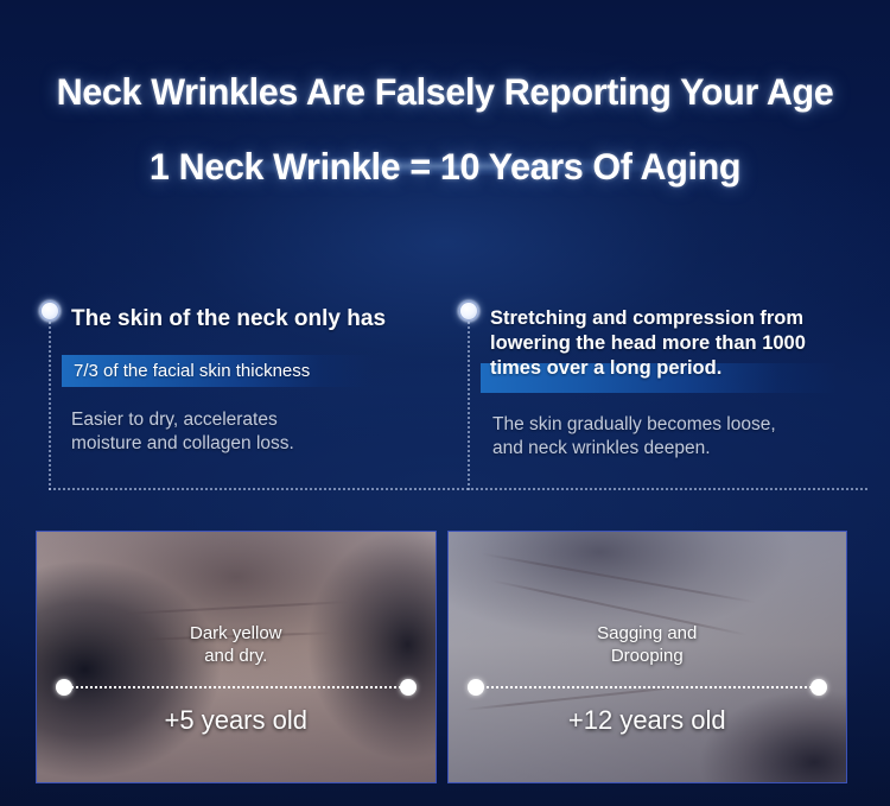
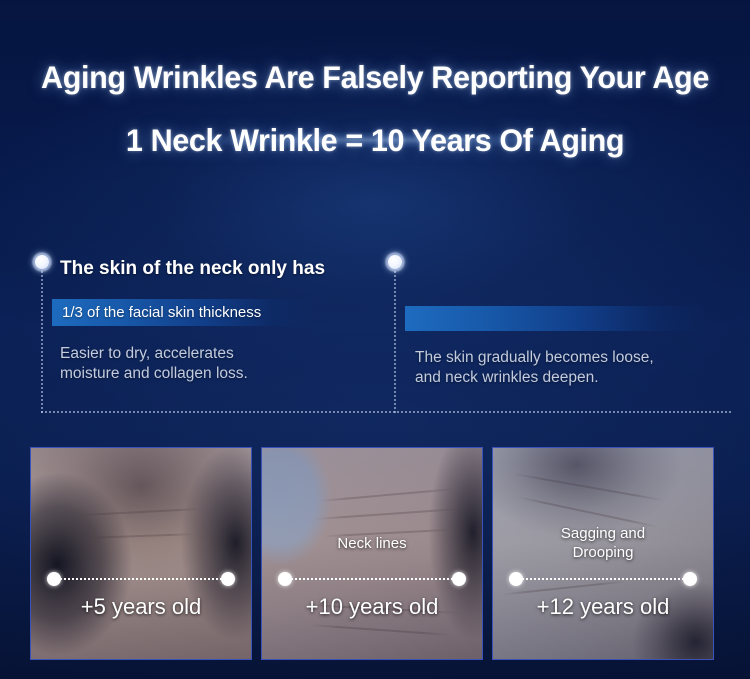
- Neck Wrinkles Are Falsely Reporting Your Age
+ Aging Wrinkles Are Falsely Reporting Your Age
  1 Neck Wrinkle = 10 Years Of Aging
  The skin of the neck only has
- 7/3 of the facial skin thickness
+ 1/3 of the facial skin thickness
  Easier to dry, accelerates
  moisture and collagen loss.
- Stretching and compression from
- lowering the head more than 1000
- times over a long period.
  The skin gradually becomes loose,
  and neck wrinkles deepen.
- Dark yellow
- and dry.
  +5 years old
+ Neck lines
+ +10 years old
  Sagging and
  Drooping
  +12 years old
